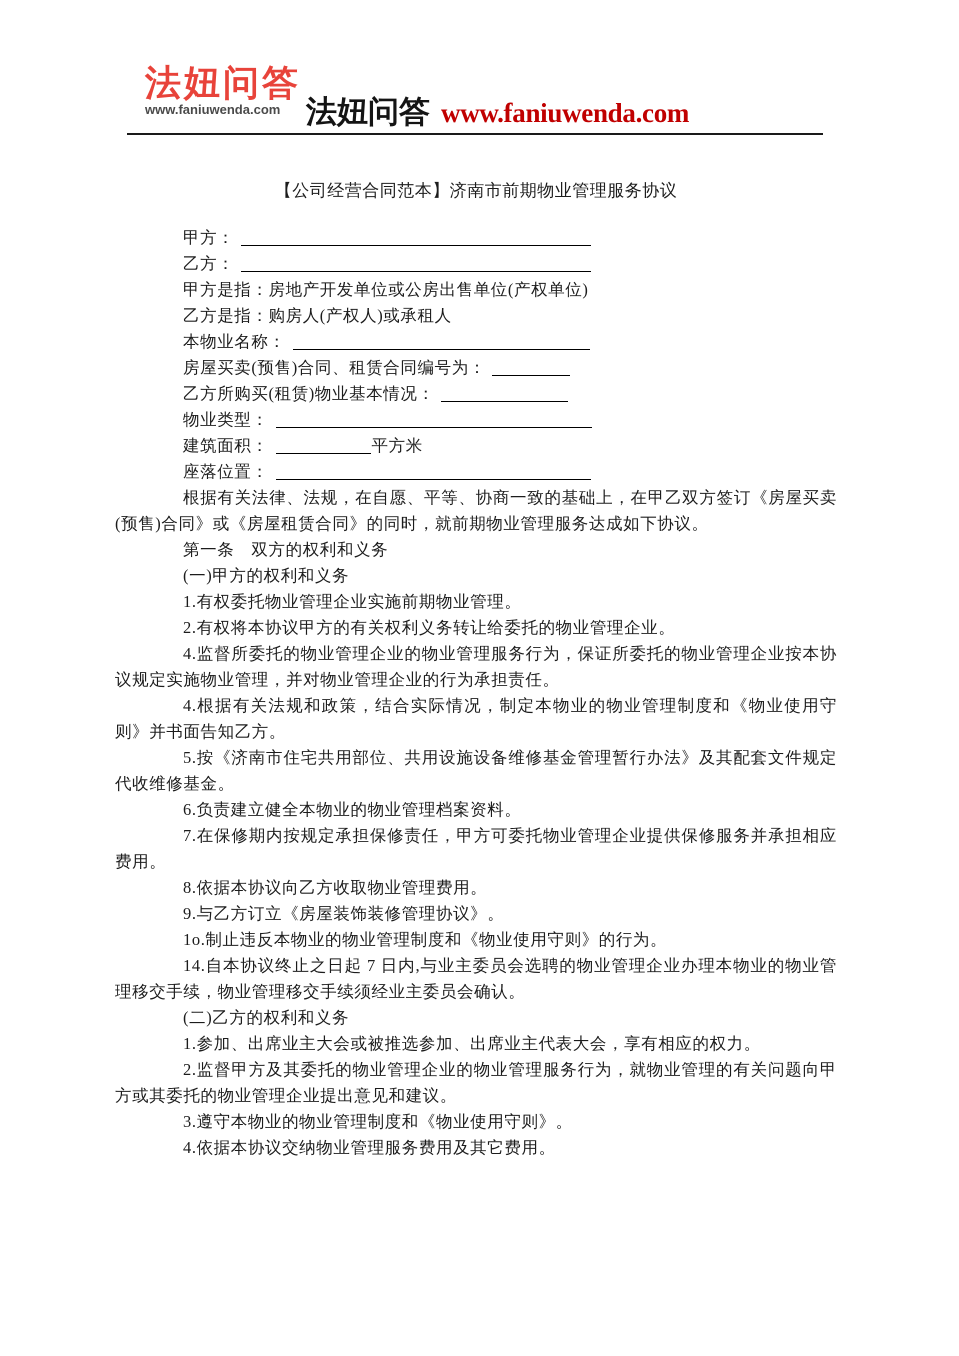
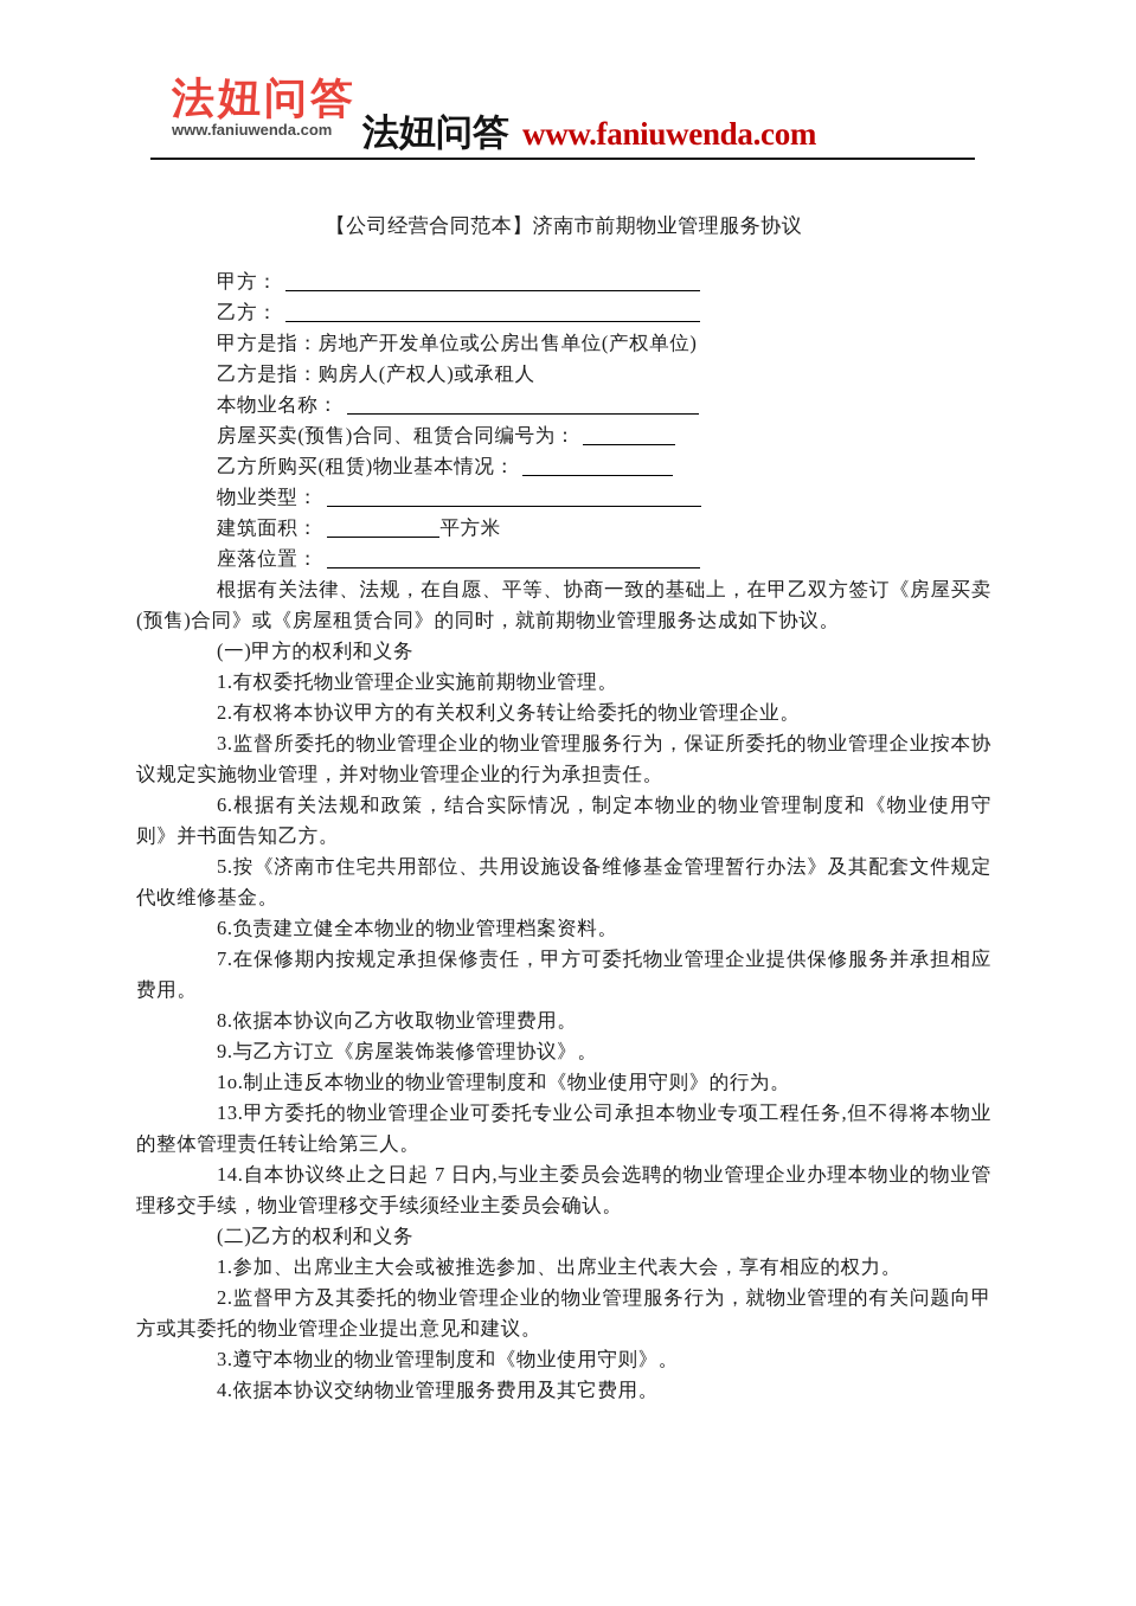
  法妞问答
  www.faniuwenda.com
  法妞问答
  www.faniuwenda.com
  【公司经营合同范本】济南市前期物业管理服务协议
  甲方：
  乙方：
  甲方是指：房地产开发单位或公房出售单位(产权单位)
  乙方是指：购房人(产权人)或承租人
  本物业名称：
  房屋买卖(预售)合同、租赁合同编号为：
  乙方所购买(租赁)物业基本情况：
  物业类型：
  建筑面积： 平方米
  座落位置：
  根据有关法律、法规，在自愿、平等、协商一致的基础上，在甲乙双方签订《房屋买卖(预售)合同》或《房屋租赁合同》的同时，就前期物业管理服务达成如下协议。
- 第一条 双方的权利和义务
  (一)甲方的权利和义务
  1.有权委托物业管理企业实施前期物业管理。
  2.有权将本协议甲方的有关权利义务转让给委托的物业管理企业。
- 4.监督所委托的物业管理企业的物业管理服务行为，保证所委托的物业管理企业按本协议规定实施物业管理，并对物业管理企业的行为承担责任。
+ 3.监督所委托的物业管理企业的物业管理服务行为，保证所委托的物业管理企业按本协议规定实施物业管理，并对物业管理企业的行为承担责任。
- 4.根据有关法规和政策，结合实际情况，制定本物业的物业管理制度和《物业使用守则》并书面告知乙方。
+ 6.根据有关法规和政策，结合实际情况，制定本物业的物业管理制度和《物业使用守则》并书面告知乙方。
  5.按《济南市住宅共用部位、共用设施设备维修基金管理暂行办法》及其配套文件规定代收维修基金。
  6.负责建立健全本物业的物业管理档案资料。
  7.在保修期内按规定承担保修责任，甲方可委托物业管理企业提供保修服务并承担相应费用。
  8.依据本协议向乙方收取物业管理费用。
  9.与乙方订立《房屋装饰装修管理协议》。
  1o.制止违反本物业的物业管理制度和《物业使用守则》的行为。
+ 13.甲方委托的物业管理企业可委托专业公司承担本物业专项工程任务,但不得将本物业的整体管理责任转让给第三人。
  14.自本协议终止之日起 7 日内,与业主委员会选聘的物业管理企业办理本物业的物业管理移交手续，物业管理移交手续须经业主委员会确认。
  (二)乙方的权利和义务
  1.参加、出席业主大会或被推选参加、出席业主代表大会，享有相应的权力。
  2.监督甲方及其委托的物业管理企业的物业管理服务行为，就物业管理的有关问题向甲方或其委托的物业管理企业提出意见和建议。
  3.遵守本物业的物业管理制度和《物业使用守则》。
  4.依据本协议交纳物业管理服务费用及其它费用。
